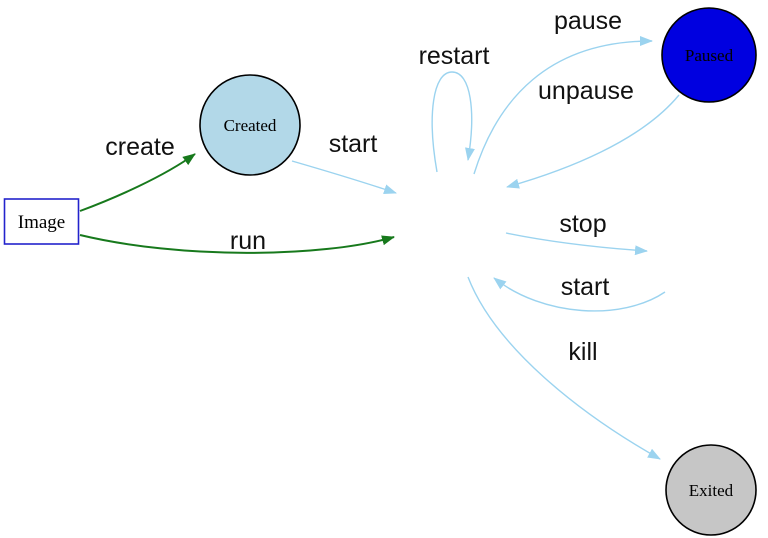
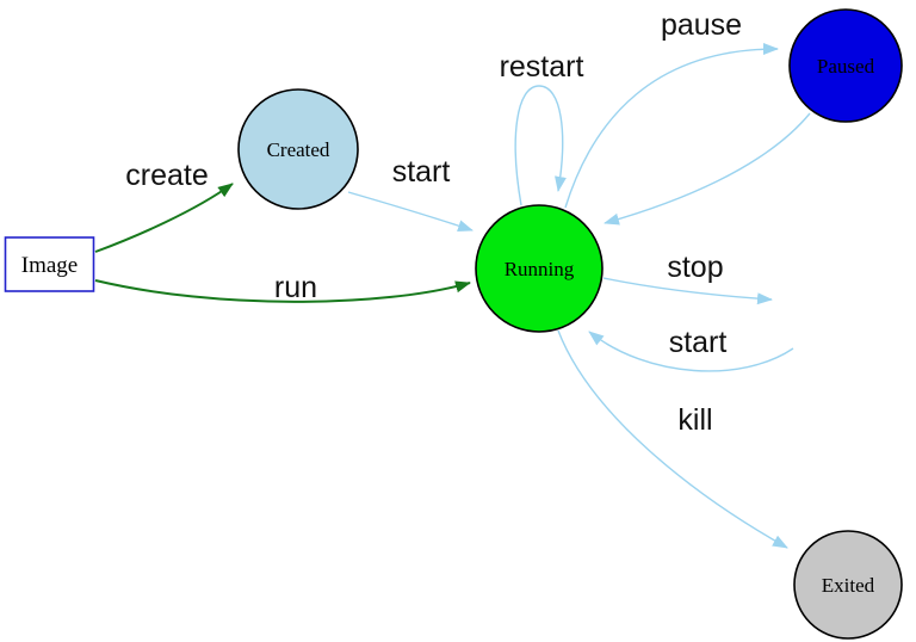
  create
  run
  start
  restart
  pause
- unpause
  stop
  start
  kill
  Image
  Created
+ Running
  Paused
  Exited
